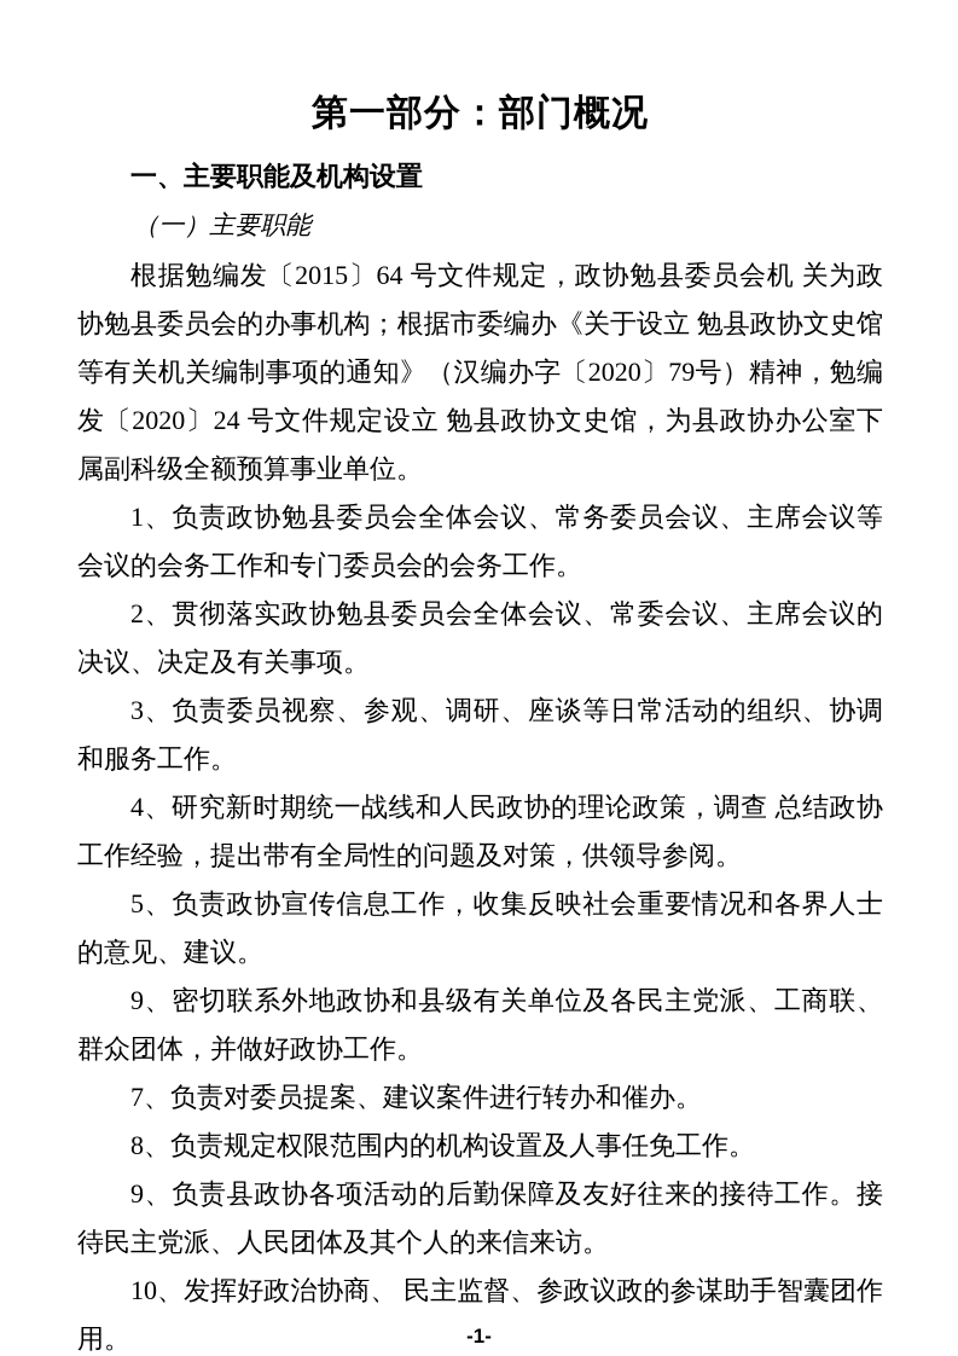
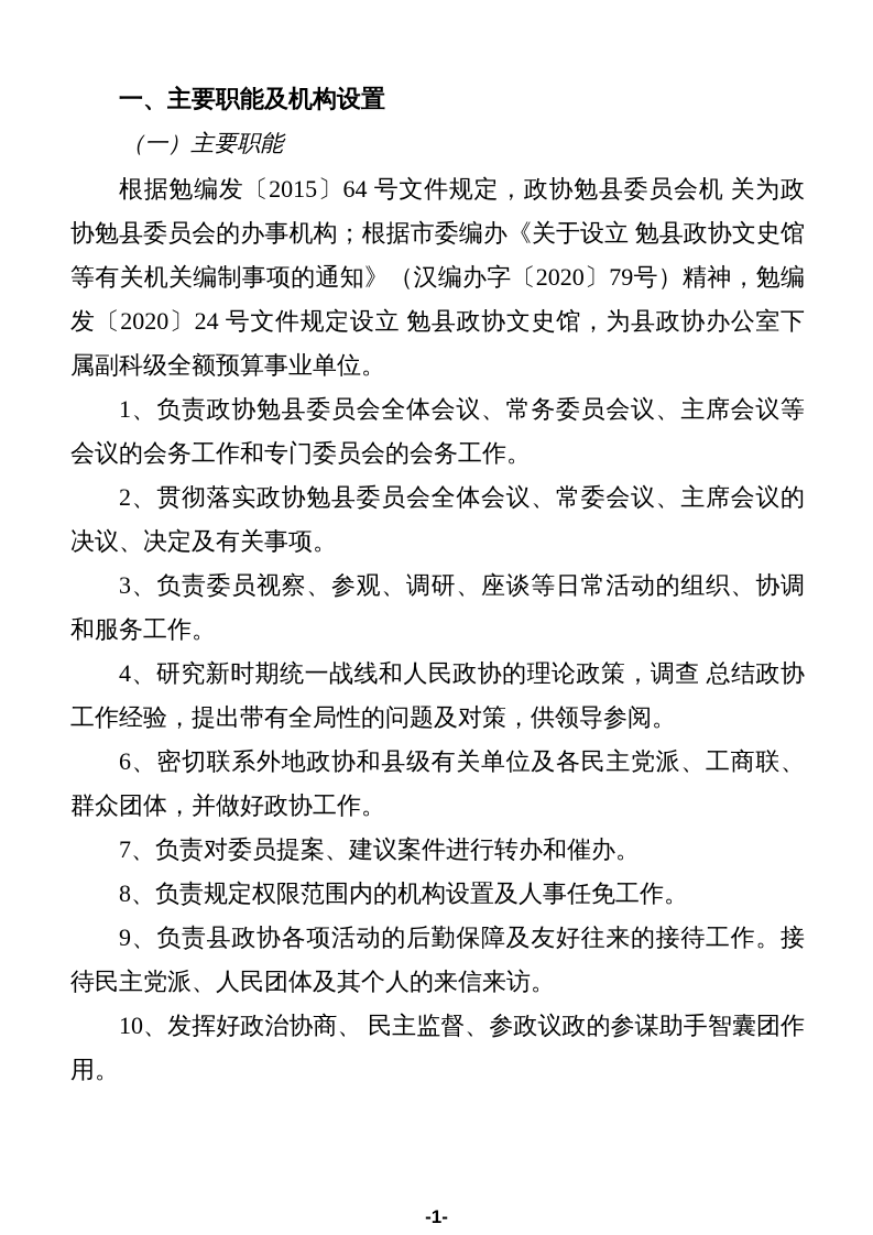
- 第一部分：部门概况
  一、主要职能及机构设置
  （一）主要职能
  根据勉编发〔2015〕64 号文件规定，政协勉县委员会机 关为政协勉县委员会的办事机构；根据市委编办《关于设立 勉县政协文史馆等有关机关编制事项的通知》（汉编办字〔2020〕79号）精神，勉编发〔2020〕24 号文件规定设立 勉县政协文史馆，为县政协办公室下属副科级全额预算事业单位。
  1、负责政协勉县委员会全体会议、常务委员会议、主席会议等会议的会务工作和专门委员会的会务工作。
  2、贯彻落实政协勉县委员会全体会议、常委会议、主席会议的决议、决定及有关事项。
  3、负责委员视察、参观、调研、座谈等日常活动的组织、协调和服务工作。
  4、研究新时期统一战线和人民政协的理论政策，调查 总结政协工作经验，提出带有全局性的问题及对策，供领导参阅。
- 5、负责政协宣传信息工作，收集反映社会重要情况和各界人士的意见、建议。
- 9、密切联系外地政协和县级有关单位及各民主党派、工商联、群众团体，并做好政协工作。
+ 6、密切联系外地政协和县级有关单位及各民主党派、工商联、群众团体，并做好政协工作。
  7、负责对委员提案、建议案件进行转办和催办。
  8、负责规定权限范围内的机构设置及人事任免工作。
  9、负责县政协各项活动的后勤保障及友好往来的接待工作。接待民主党派、人民团体及其个人的来信来访。
  10、发挥好政治协商、 民主监督、参政议政的参谋助手智囊团作用。
  -1-
